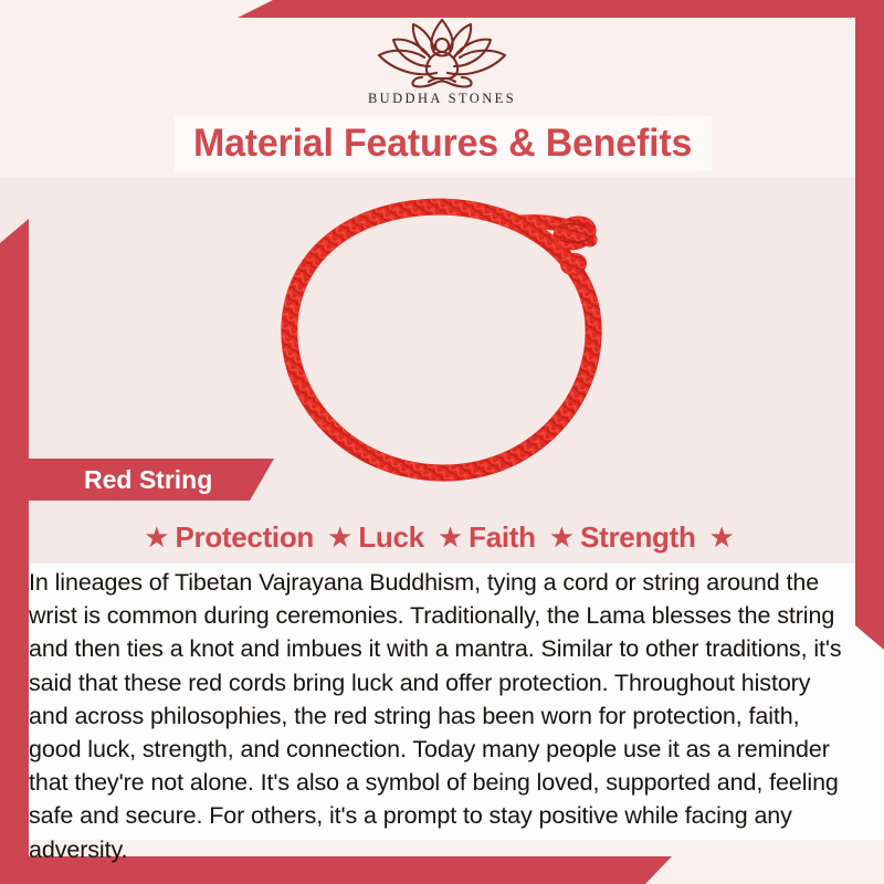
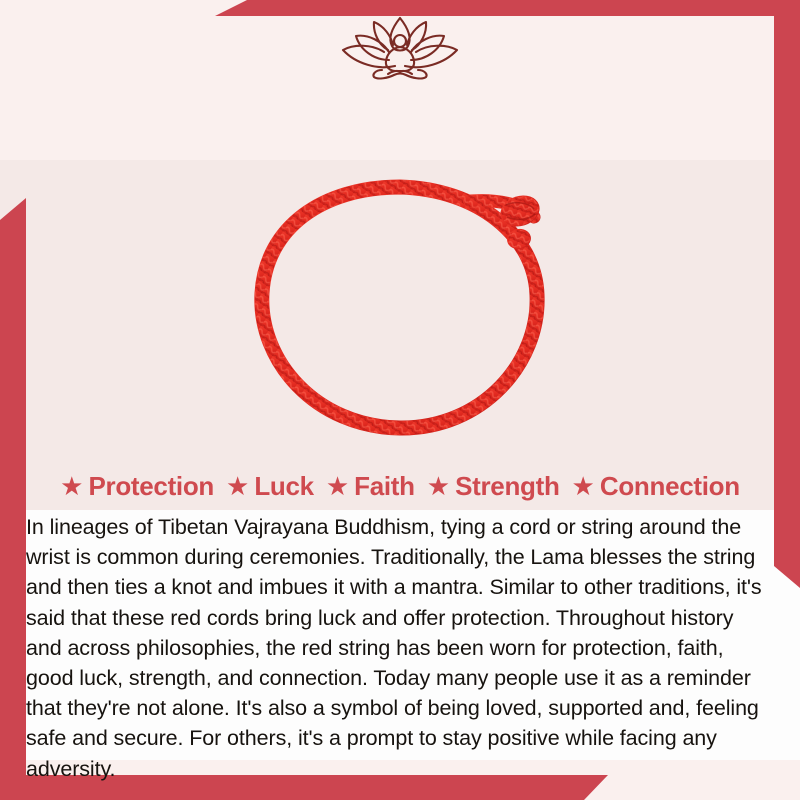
- BUDDHA STONES
- Material Features & Benefits
- Red String
  ★
  Protection
  ★
  Luck
  ★
  Faith
  ★
  Strength
  ★
+ Connection
  In lineages of Tibetan Vajrayana Buddhism, tying a cord or string around the wrist is common during ceremonies. Traditionally, the Lama blesses the string and then ties a knot and imbues it with a mantra. Similar to other traditions, it's said that these red cords bring luck and offer protection. Throughout history and across philosophies, the red string has been worn for protection, faith, good luck, strength, and connection. Today many people use it as a reminder that they're not alone. It's also a symbol of being loved, supported and, feeling safe and secure. For others, it's a prompt to stay positive while facing any adversity.
